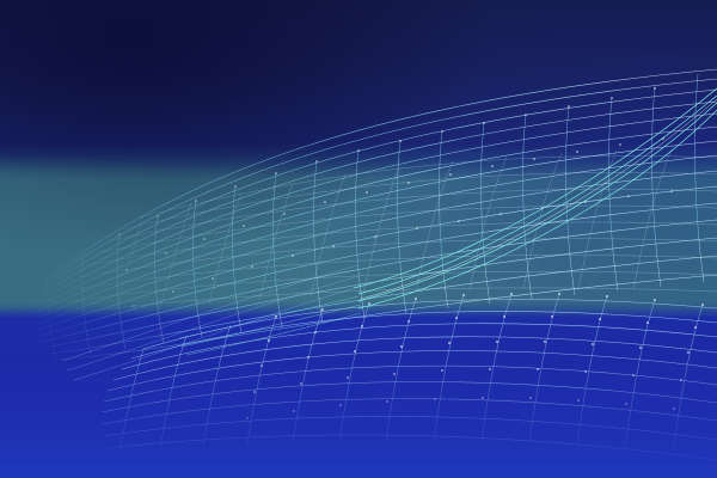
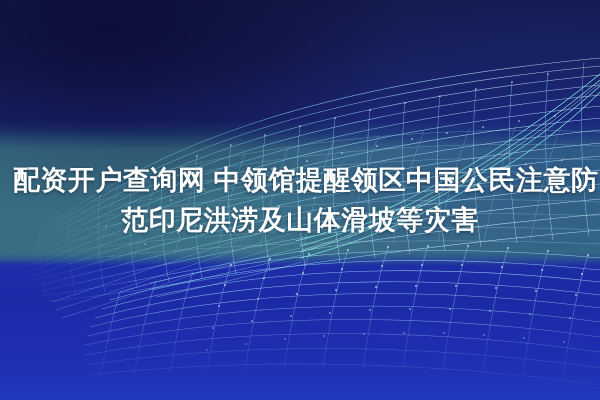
+ 配资开户查询网 中领馆提醒领区中国公民注意防
+ 范印尼洪涝及山体滑坡等灾害
